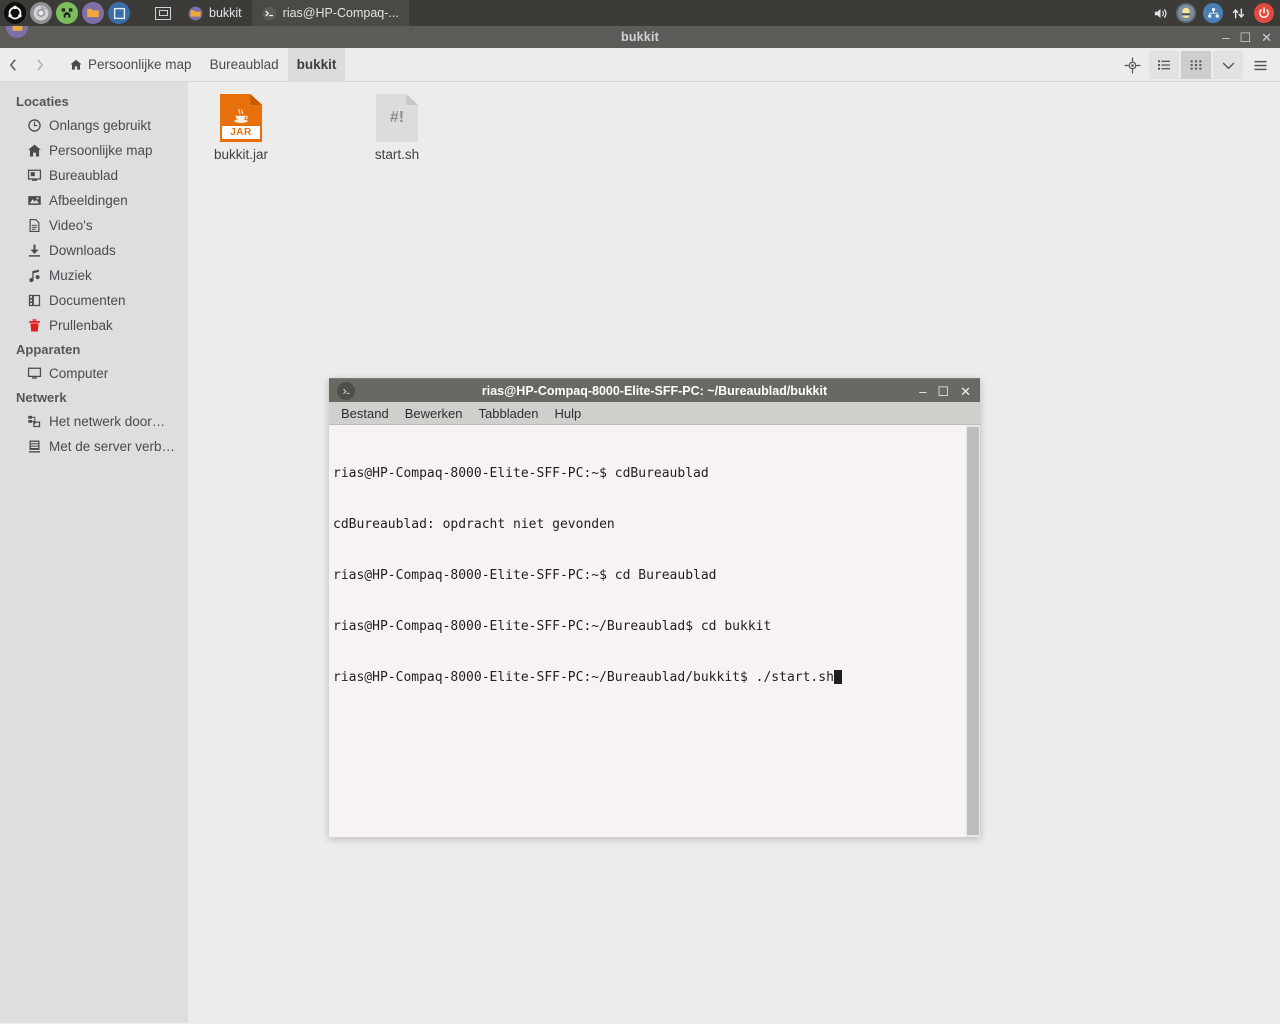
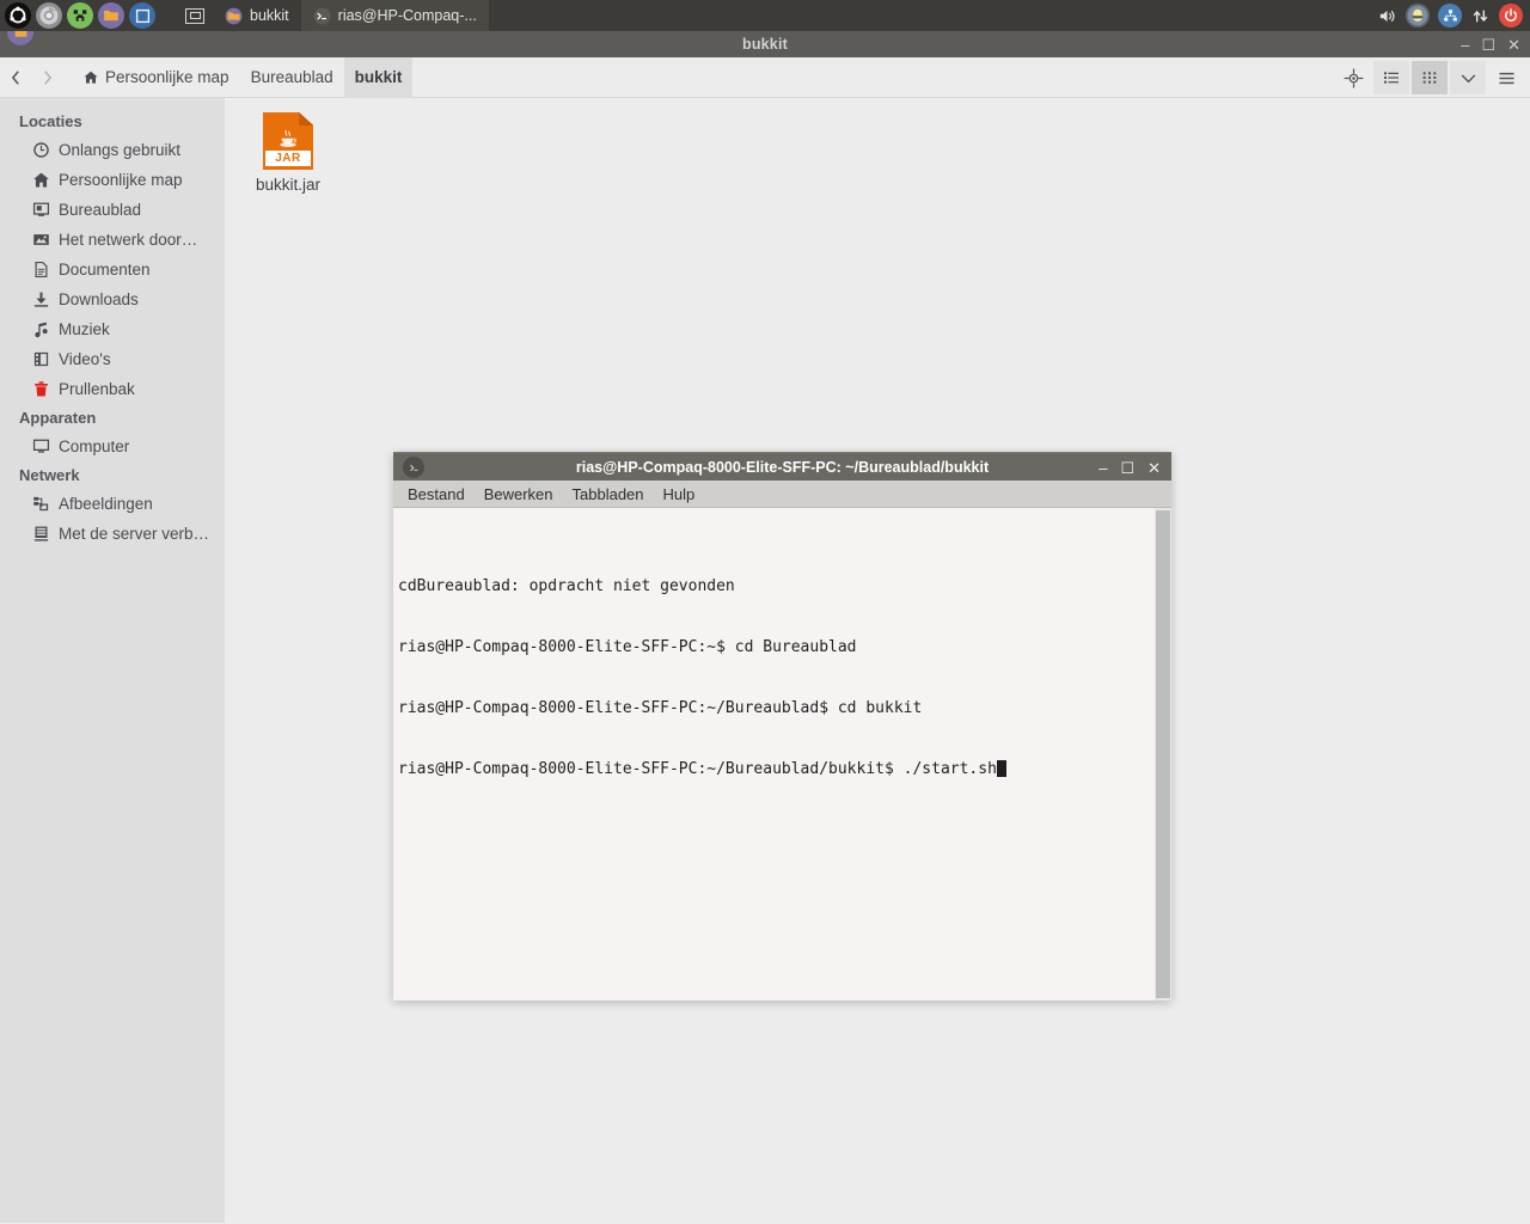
  bukkit
  rias@HP-Compaq-...
  bukkit
  –
  ☐
  ✕
  Persoonlijke map
  Bureaublad
  bukkit
  Locaties
  Onlangs gebruikt
  Persoonlijke map
  Bureaublad
- Afbeeldingen
+ Het netwerk door…
- Video's
+ Documenten
  Downloads
  Muziek
- Documenten
+ Video's
  Prullenbak
  Apparaten
  Computer
  Netwerk
- Het netwerk door…
+ Afbeeldingen
  Met de server verb…
  JAR
  bukkit.jar
- #!
- start.sh
  rias@HP-Compaq-8000-Elite-SFF-PC: ~/Bureaublad/bukkit
  –
  ☐
  ✕
  Bestand
  Bewerken
  Tabbladen
  Hulp
- rias@HP-Compaq-8000-Elite-SFF-PC:~$ cdBureaublad
  cdBureaublad: opdracht niet gevonden
  rias@HP-Compaq-8000-Elite-SFF-PC:~$ cd Bureaublad
  rias@HP-Compaq-8000-Elite-SFF-PC:~/Bureaublad$ cd bukkit
  rias@HP-Compaq-8000-Elite-SFF-PC:~/Bureaublad/bukkit$ ./start.sh
